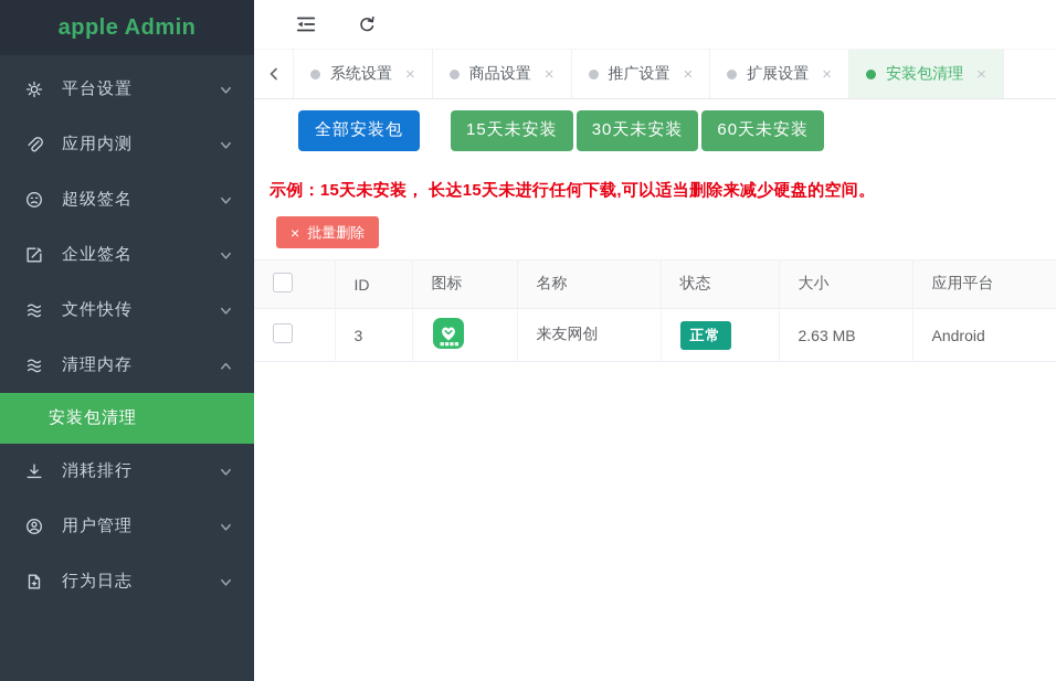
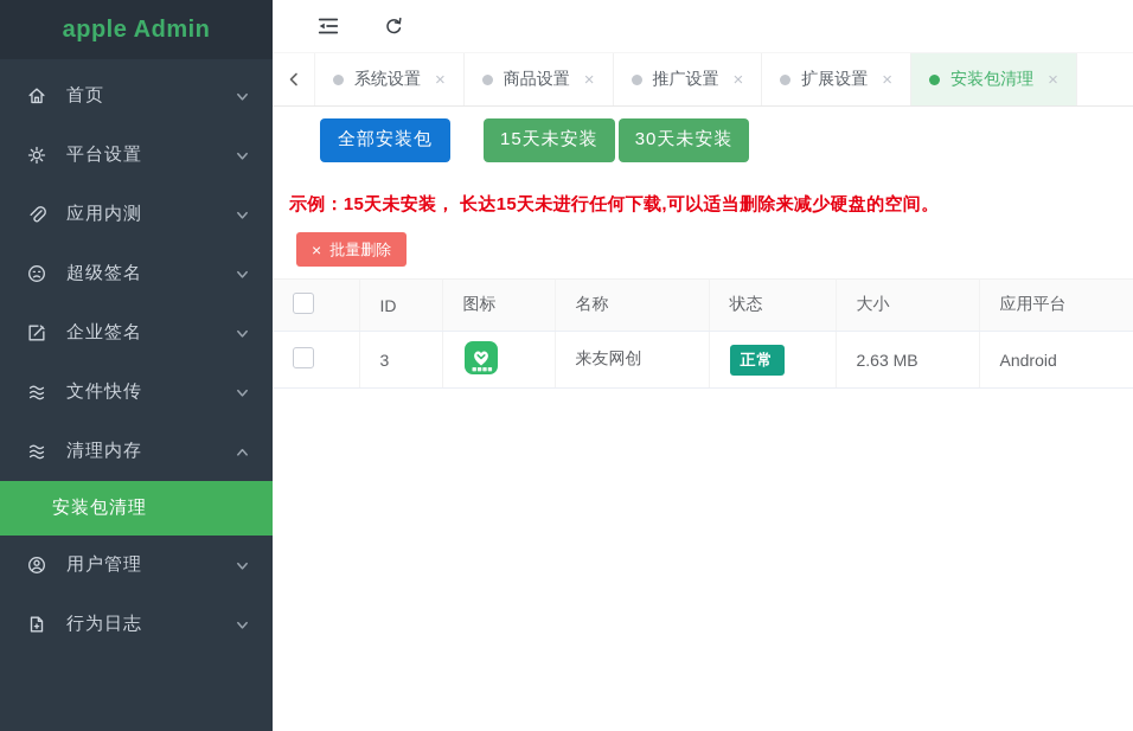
  apple Admin
+ 首页
  平台设置
  应用内测
  超级签名
  企业签名
  文件快传
  清理内存
  安装包清理
- 消耗排行
  用户管理
  行为日志
  系统设置
  ×
  商品设置
  ×
  推广设置
  ×
  扩展设置
  ×
  安装包清理
  ×
  全部安装包
  15天未安装
  30天未安装
- 60天未安装
  示例：15天未安装， 长达15天未进行任何下载,可以适当删除来减少硬盘的空间。
  ×
  批量删除
  	ID	图标	名称	状态	大小	应用平台
  	3		来友网创	正常	2.63 MB	Android
